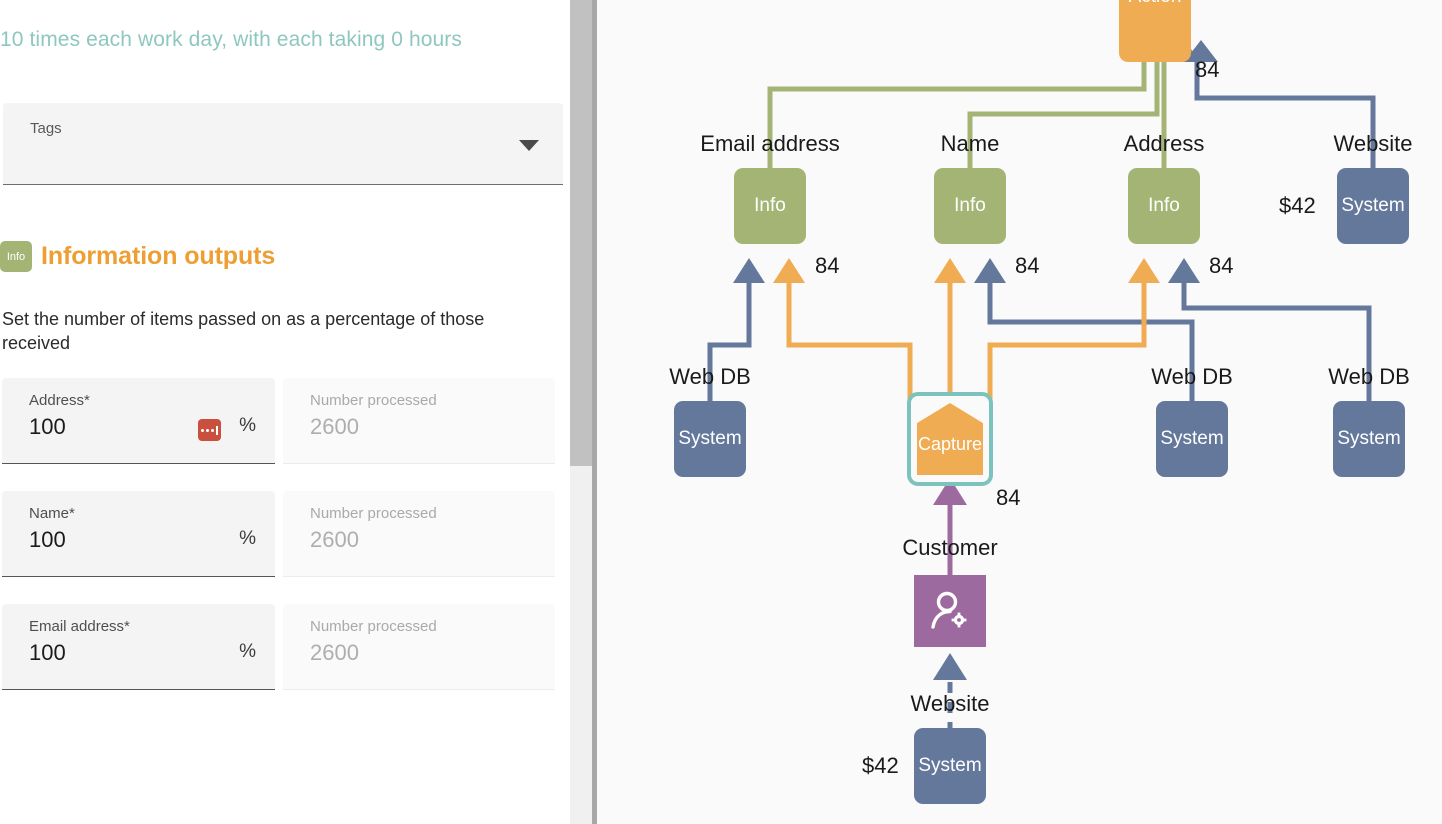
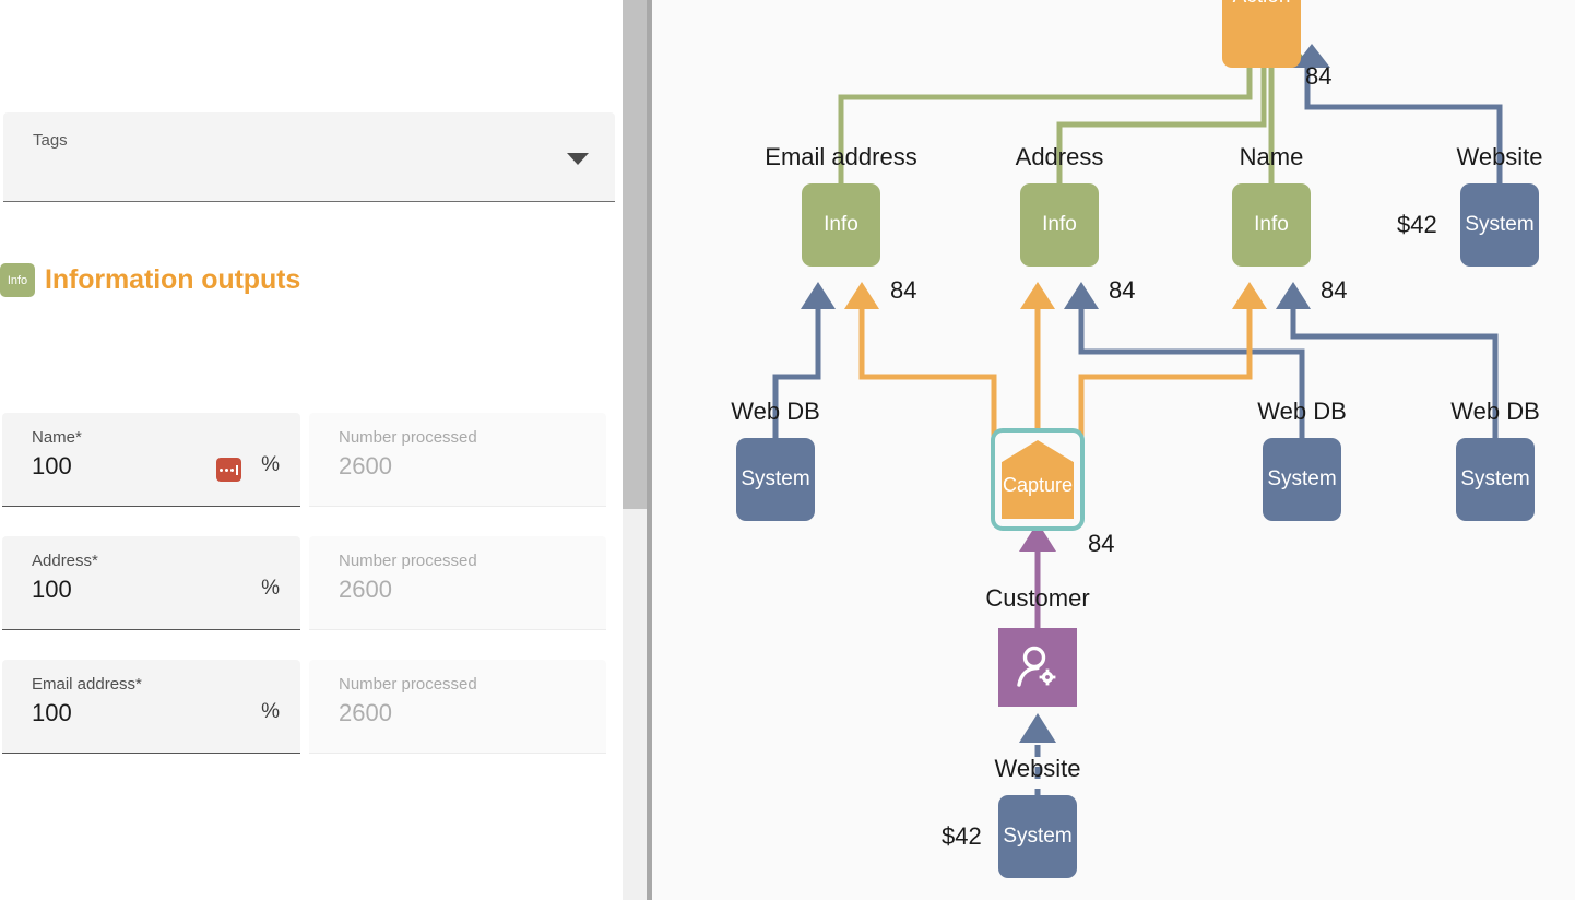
- 10 times each work day, with each taking 0 hours
  Tags
  Info
  Information outputs
- Set the number of items passed on as a percentage of those received
- Address*
+ Name*
  100
  %
  Number processed
  2600
- Name*
+ Address*
  100
  %
  Number processed
  2600
  Email address*
  100
  %
  Number processed
  2600
  84
  Email address
  Info
  84
- Name
+ Address
  Info
  84
- Address
+ Name
  Info
  84
  Website
  $42
  System
  Web DB
  System
  Capture
  84
  Web DB
  System
  Web DB
  System
  Customer
  Website
  $42
  System
